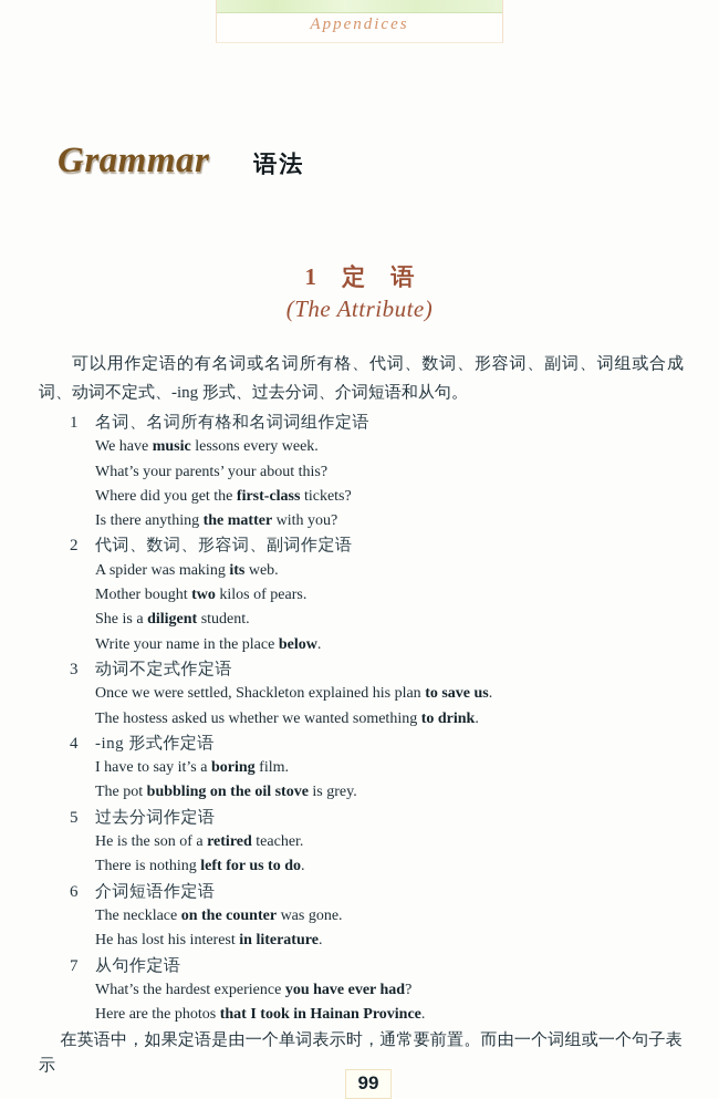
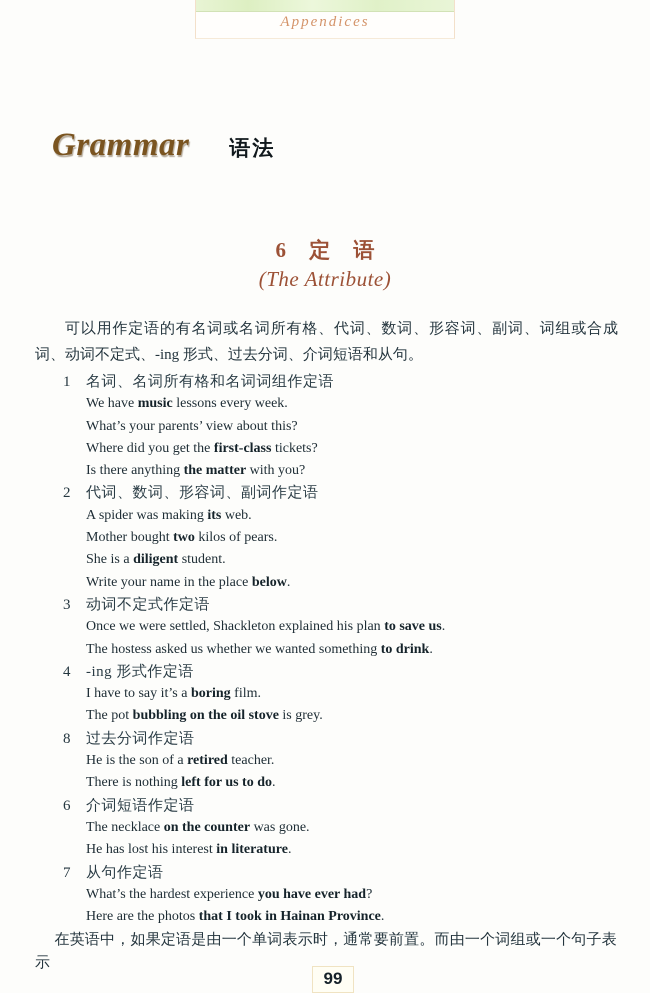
  Appendices
  Grammar
  语法
- 1 定 语
+ 6 定 语
  (The Attribute)
  可以用作定语的有名词或名词所有格、代词、数词、形容词、副词、词组或合成词、动词不定式、-ing 形式、过去分词、介词短语和从句。
  1
  名词、名词所有格和名词词组作定语
  We have music lessons every week.
- What’s your parents’ your about this?
+ What’s your parents’ view about this?
  Where did you get the first-class tickets?
  Is there anything the matter with you?
  2
  代词、数词、形容词、副词作定语
  A spider was making its web.
  Mother bought two kilos of pears.
  She is a diligent student.
  Write your name in the place below.
  3
  动词不定式作定语
  Once we were settled, Shackleton explained his plan to save us.
  The hostess asked us whether we wanted something to drink.
  4
  -ing 形式作定语
  I have to say it’s a boring film.
  The pot bubbling on the oil stove is grey.
- 5
+ 8
  过去分词作定语
  He is the son of a retired teacher.
  There is nothing left for us to do.
  6
  介词短语作定语
  The necklace on the counter was gone.
  He has lost his interest in literature.
  7
  从句作定语
  What’s the hardest experience you have ever had?
  Here are the photos that I took in Hainan Province.
  在英语中，如果定语是由一个单词表示时，通常要前置。而由一个词组或一个句子表示
  99
